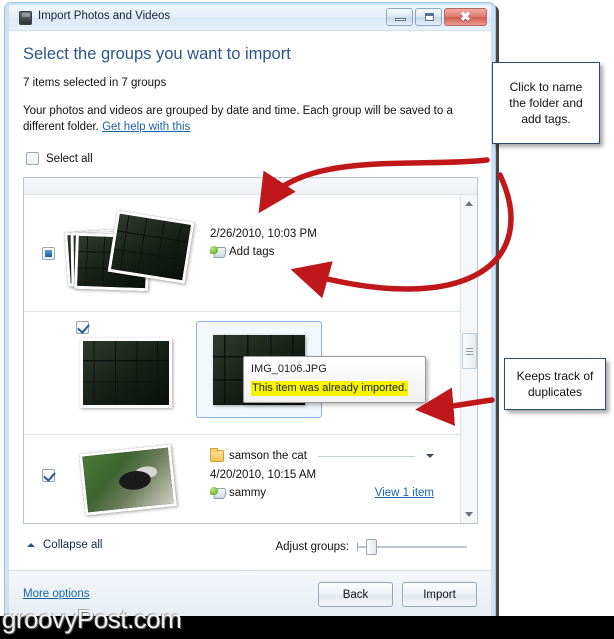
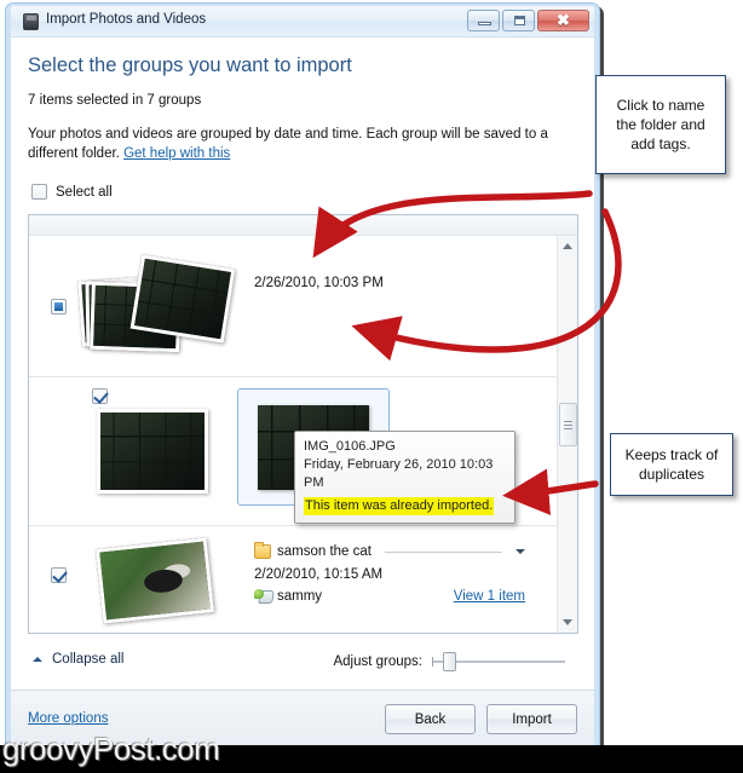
  Import Photos and Videos
  ✖
  Select the groups you want to import
  7 items selected in 7 groups
  Your photos and videos are grouped by date and time. Each group will be saved to a different folder. Get help with this
  Select all
  2/26/2010, 10:03 PM
- Add tags
  samson the cat
- 4/20/2010, 10:15 AM
+ 2/20/2010, 10:15 AM
  sammy
  View 1 item
  Collapse all
  Adjust groups:
  More options
  Back
  Import
  IMG_0106.JPG
+ Friday, February 26, 2010 10:03 PM
  This item was already imported.
  Click to name the folder and add tags.
  Keeps track of duplicates
  groovyPost.com
